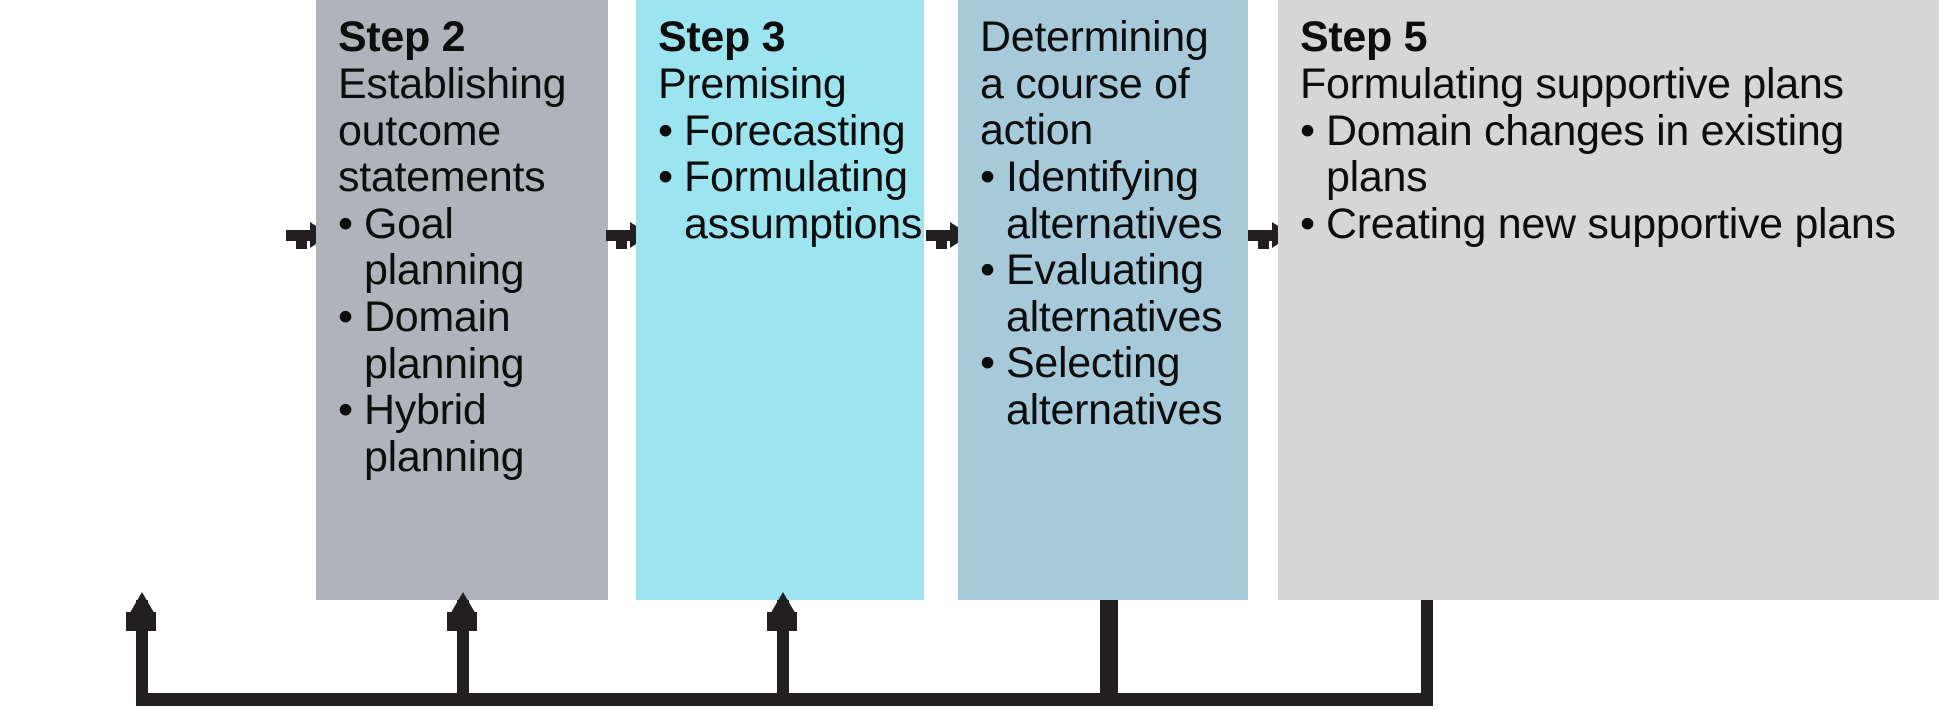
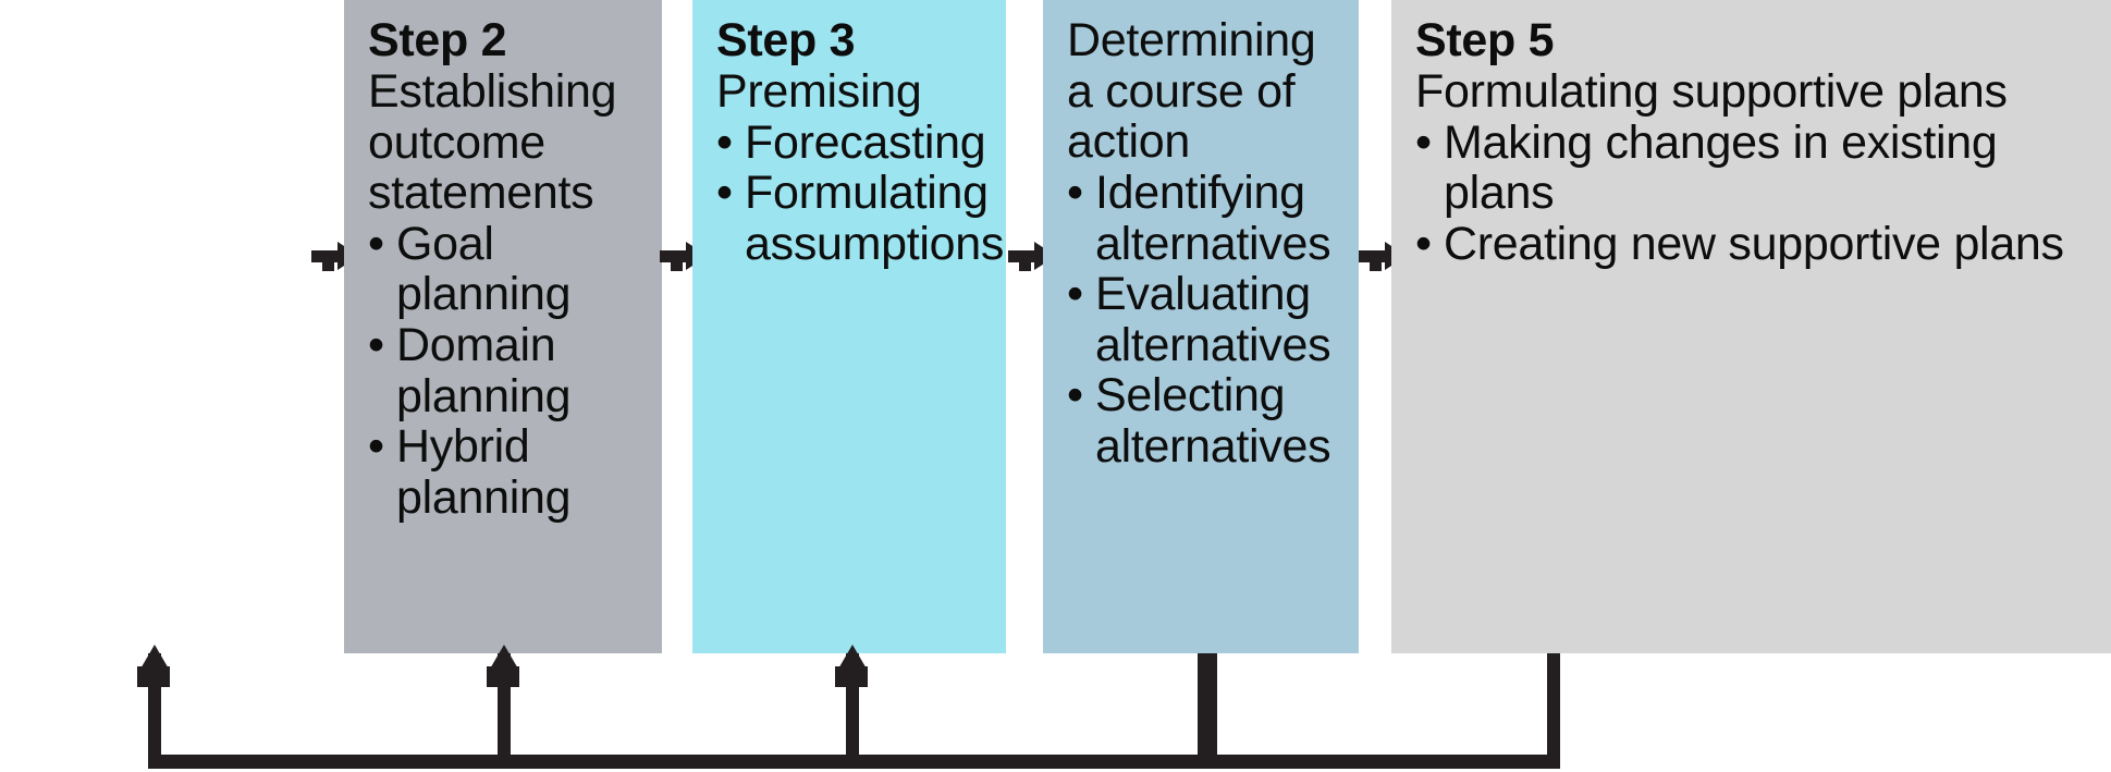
  Step 2
  Establishing outcome statements
  •
  Goal planning
  •
  Domain planning
  •
  Hybrid planning
  Step 3
  Premising
  •
  Forecasting
  •
  Formulating assumptions
  Determining a course of action
  •
  Identifying alternatives
  •
  Evaluating alternatives
  •
  Selecting alternatives
  Step 5
  Formulating supportive plans
  •
- Domain changes in existing plans
+ Making changes in existing plans
  •
  Creating new supportive plans
